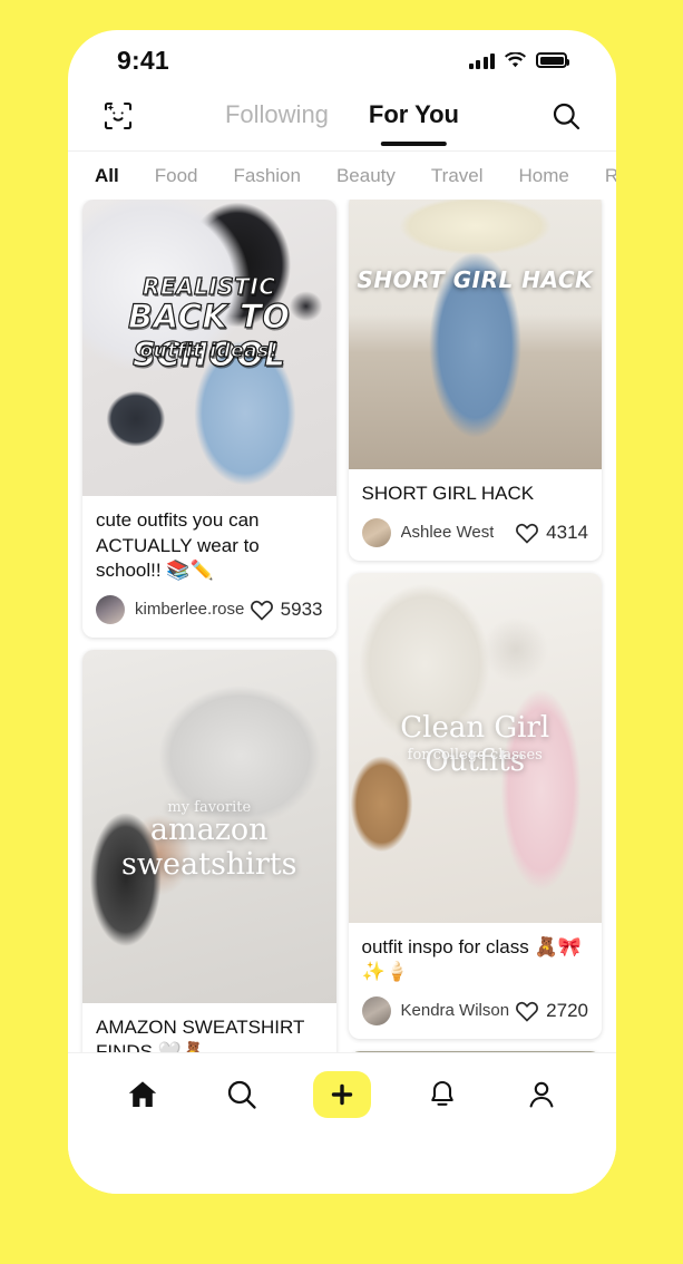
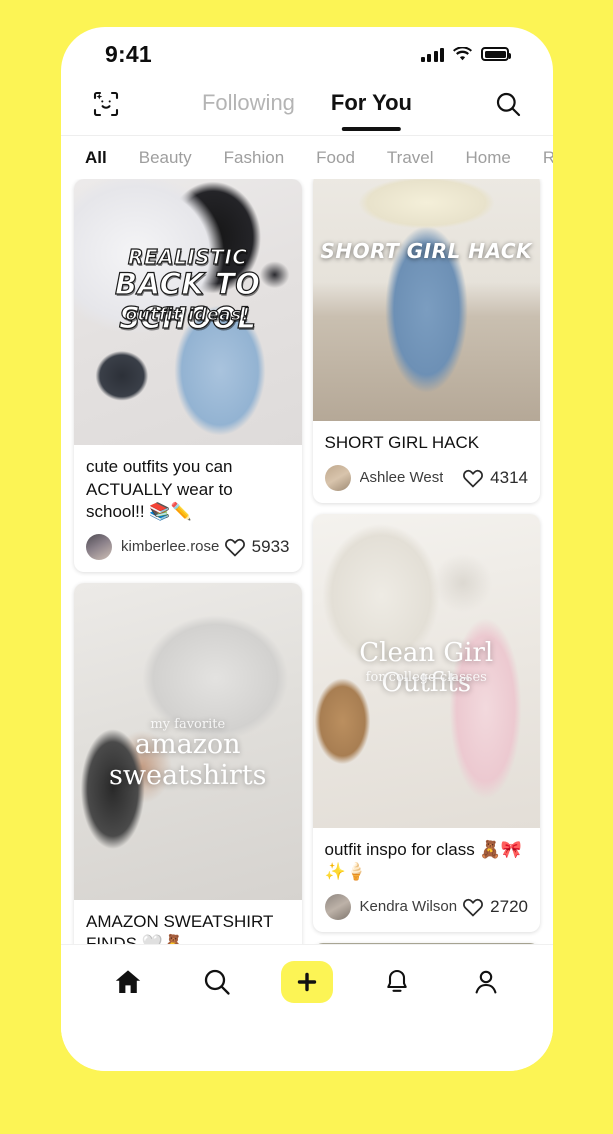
  9:41
  Following
  For You
  All
- Food
+ Beauty
  Fashion
- Beauty
+ Food
  Travel
  Home
  REALISTIC
  BACK TO SCHOOL
  outfit ideas!
  cute outfits you can ACTUALLY wear to school!! 📚✏️
  kimberlee.rose
  5933
  my favorite
  amazon sweatshirts
  SHORT GIRL HACK
  SHORT GIRL HACK
  Ashlee West
  4314
  Clean Girl Outfits
  for college classes
  outfit inspo for class 🧸🎀✨🍦
  Kendra Wilson
  2720
